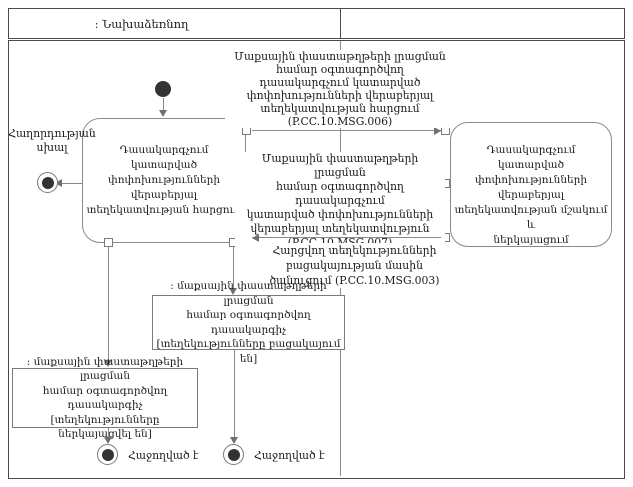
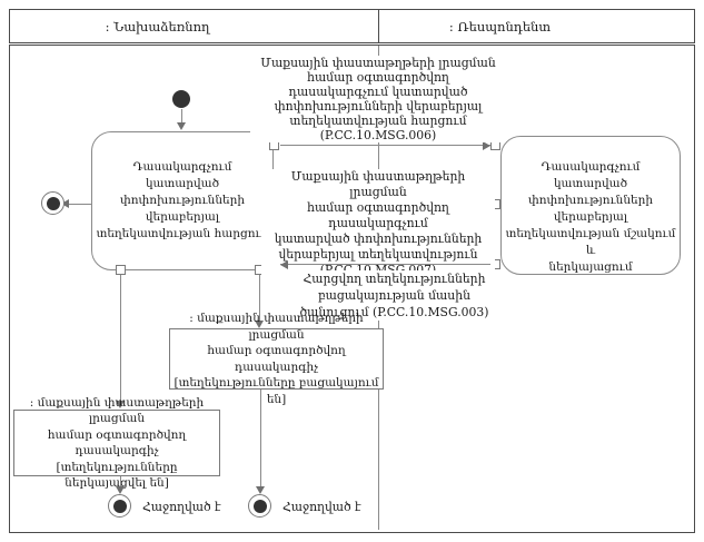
  : Նախաձեռնող
+ : Ռեսպոնդենտ
  Դասակարգչում կատարված
  փոփոխությունների վերաբերյալ
  տեղեկատվության հարցու
- Հաղորդության
- սխալ
  Դասակարգչում կատարված
  փոփոխությունների վերաբերյալ
  տեղեկատվության մշակում և
  ներկայացում
  Մաքսային փաստաթղթերի լրացման
  համար օգտագործվող
  դասակարգչում կատարված
  փոփոխությունների վերաբերյալ
  տեղեկատվության հարցում
  (P.CC.10.MSG.006)
  Մաքսային փաստաթղթերի լրացման
  համար օգտագործվող դասակարգչում
  կատարված փոփոխությունների
  վերաբերյալ տեղեկատվություն
  Հարցվող տեղեկությունների
  բացակայության մասին
  ծանուցում (P.CC.10.MSG.003)
  : մաքսային փաստաթղթերի լրացման
  համար օգտագործվող դասակարգիչ
  [տեղեկությունները բացակայում են]
  Հաջողված է
  : մաքսային փաստաթղթերի լրացման
  համար օգտագործվող դասակարգիչ
  [տեղեկությունները ներկայացվել են]
  Հաջողված է
